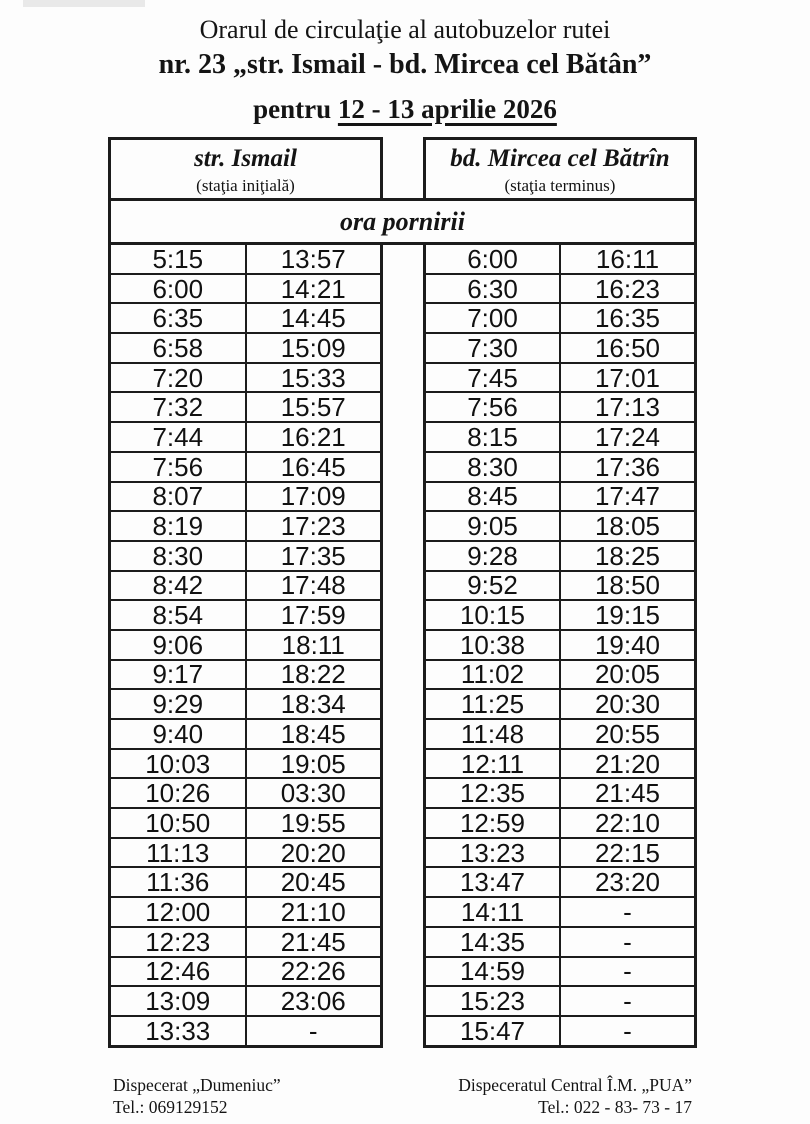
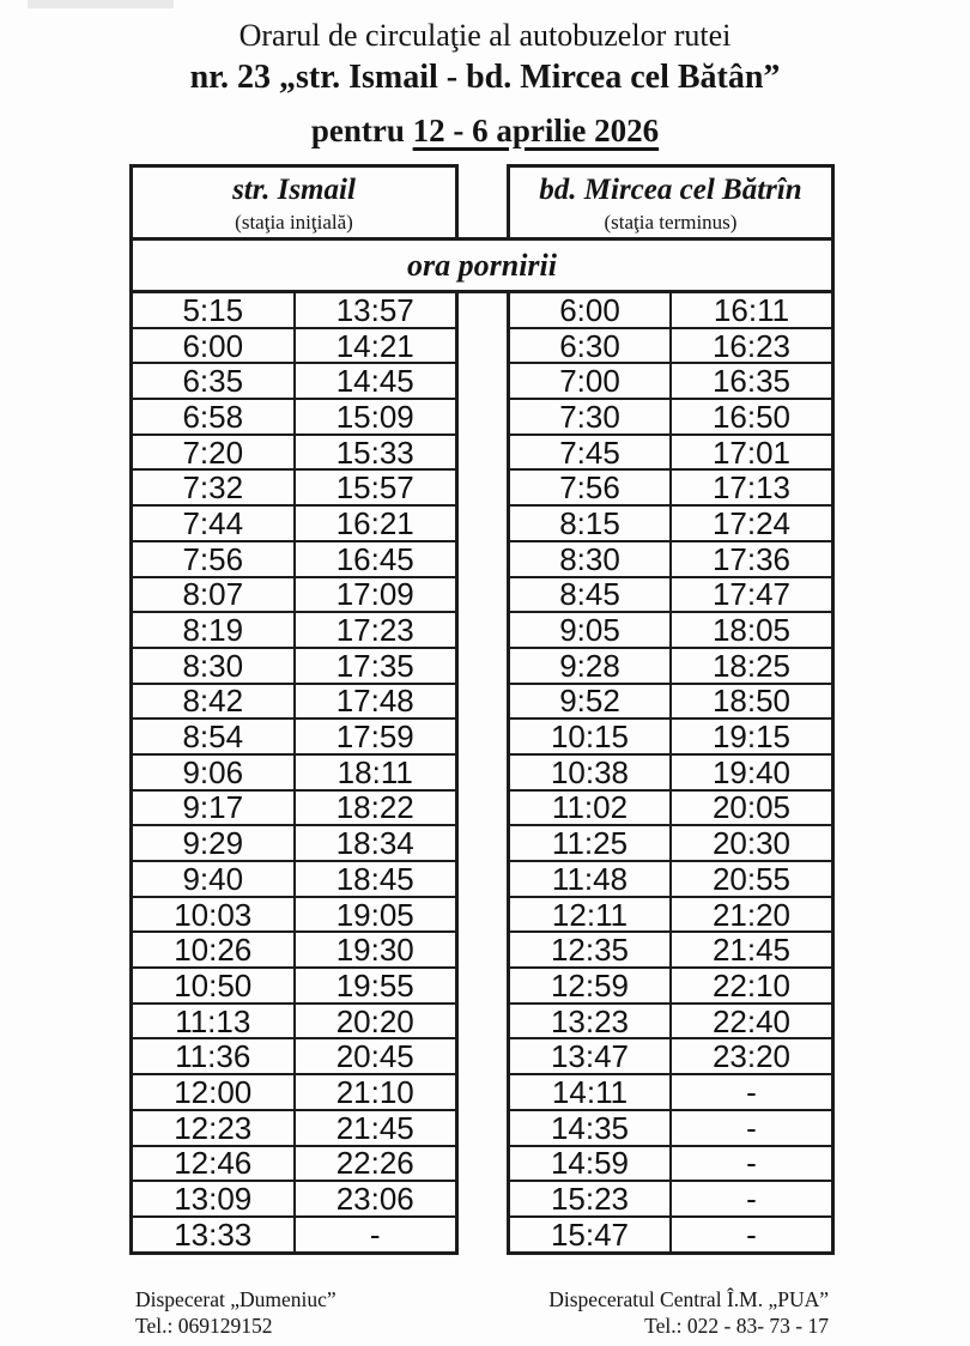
  Orarul de circulaţie al autobuzelor rutei
  nr. 23 „str. Ismail - bd. Mircea cel Bătân”
- pentru 12 - 13 aprilie 2026
+ pentru 12 - 6 aprilie 2026
  str. Ismail
  (staţia iniţială)
  bd. Mircea cel Bătrîn
  (staţia terminus)
  ora pornirii
  5:15	13:57
  6:00	14:21
  6:35	14:45
  6:58	15:09
  7:20	15:33
  7:32	15:57
  7:44	16:21
  7:56	16:45
  8:07	17:09
  8:19	17:23
  8:30	17:35
  8:42	17:48
  8:54	17:59
  9:06	18:11
  9:17	18:22
  9:29	18:34
  9:40	18:45
  10:03	19:05
- 10:26	03:30
+ 10:26	19:30
  10:50	19:55
  11:13	20:20
  11:36	20:45
  12:00	21:10
  12:23	21:45
  12:46	22:26
  13:09	23:06
  13:33	-
  6:00	16:11
  6:30	16:23
  7:00	16:35
  7:30	16:50
  7:45	17:01
  7:56	17:13
  8:15	17:24
  8:30	17:36
  8:45	17:47
  9:05	18:05
  9:28	18:25
  9:52	18:50
  10:15	19:15
  10:38	19:40
  11:02	20:05
  11:25	20:30
  11:48	20:55
  12:11	21:20
  12:35	21:45
  12:59	22:10
- 13:23	22:15
+ 13:23	22:40
  13:47	23:20
  14:11	-
  14:35	-
  14:59	-
  15:23	-
  15:47	-
  Dispecerat „Dumeniuc”
  Tel.: 069129152
  Dispeceratul Central Î.M. „PUA”
  Tel.: 022 - 83- 73 - 17
